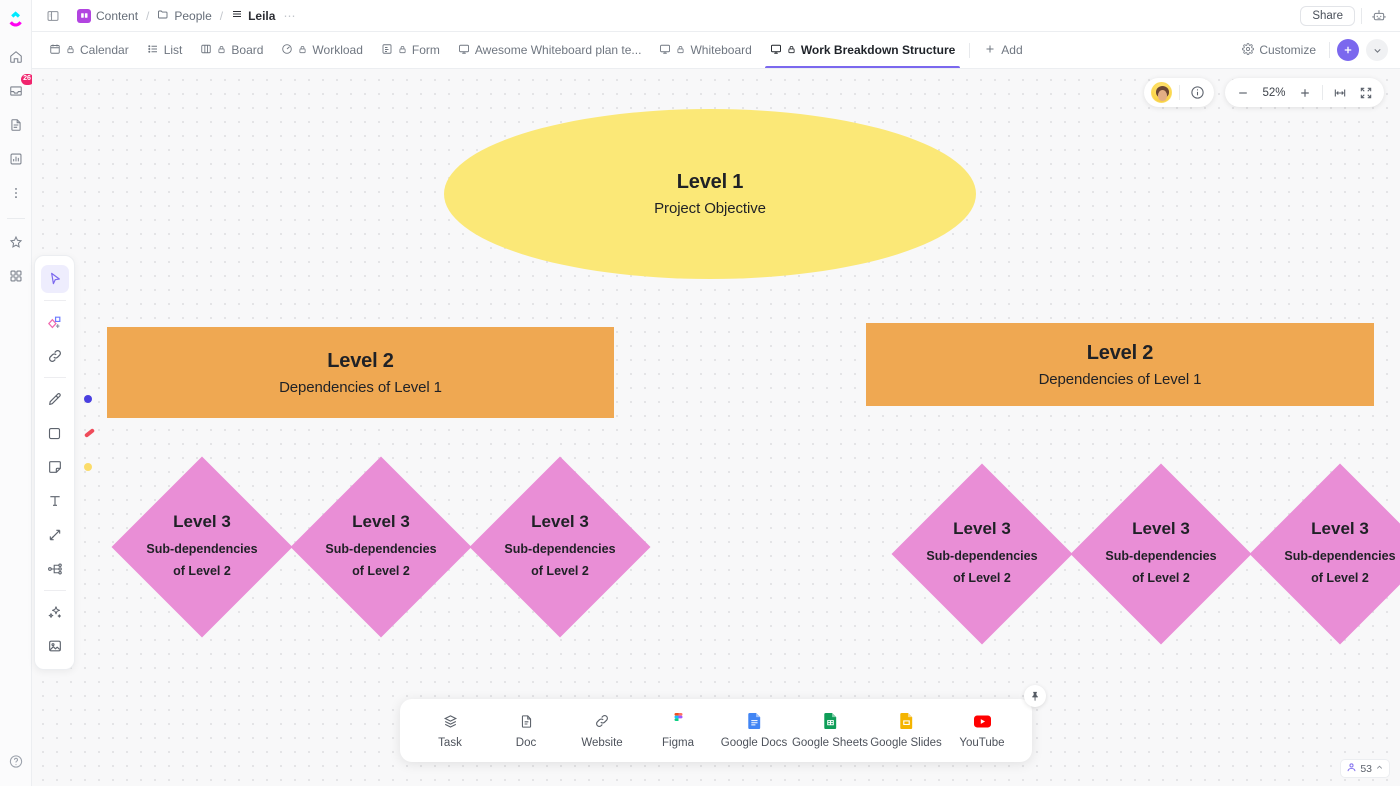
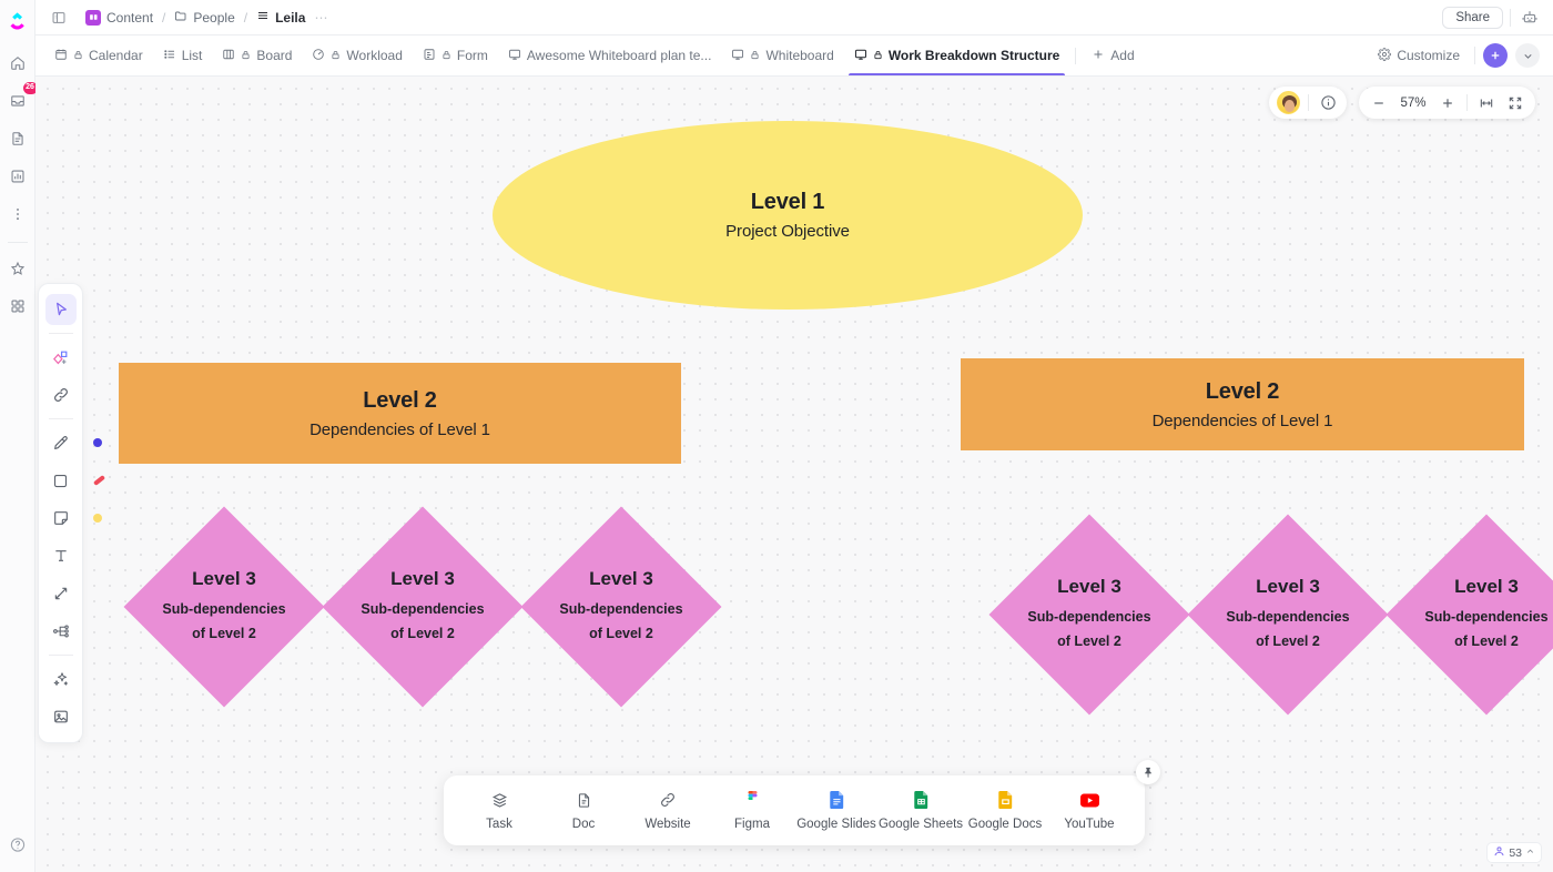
  Content
  /
  People
  /
  Leila
  ⋯
  Share
  Calendar
  List
  Board
  Workload
  Form
  Awesome Whiteboard plan te...
  Whiteboard
  Work Breakdown Structure
  Add
  Customize
  Level 1
  Project Objective
  Level 2
  Dependencies of Level 1
  Level 2
  Dependencies of Level 1
  Level 3
  Sub-dependencies of Level 2
  Level 3
  Sub-dependencies of Level 2
  Level 3
  Sub-dependencies of Level 2
  Level 3
  Sub-dependencies of Level 2
  Level 3
  Sub-dependencies of Level 2
  Level 3
  Sub-dependencies of Level 2
  Task
  Doc
  Website
  Figma
- Google Docs
+ Google Slides
  Google Sheets
- Google Slides
+ Google Docs
  YouTube
  53
- 52%
+ 57%
